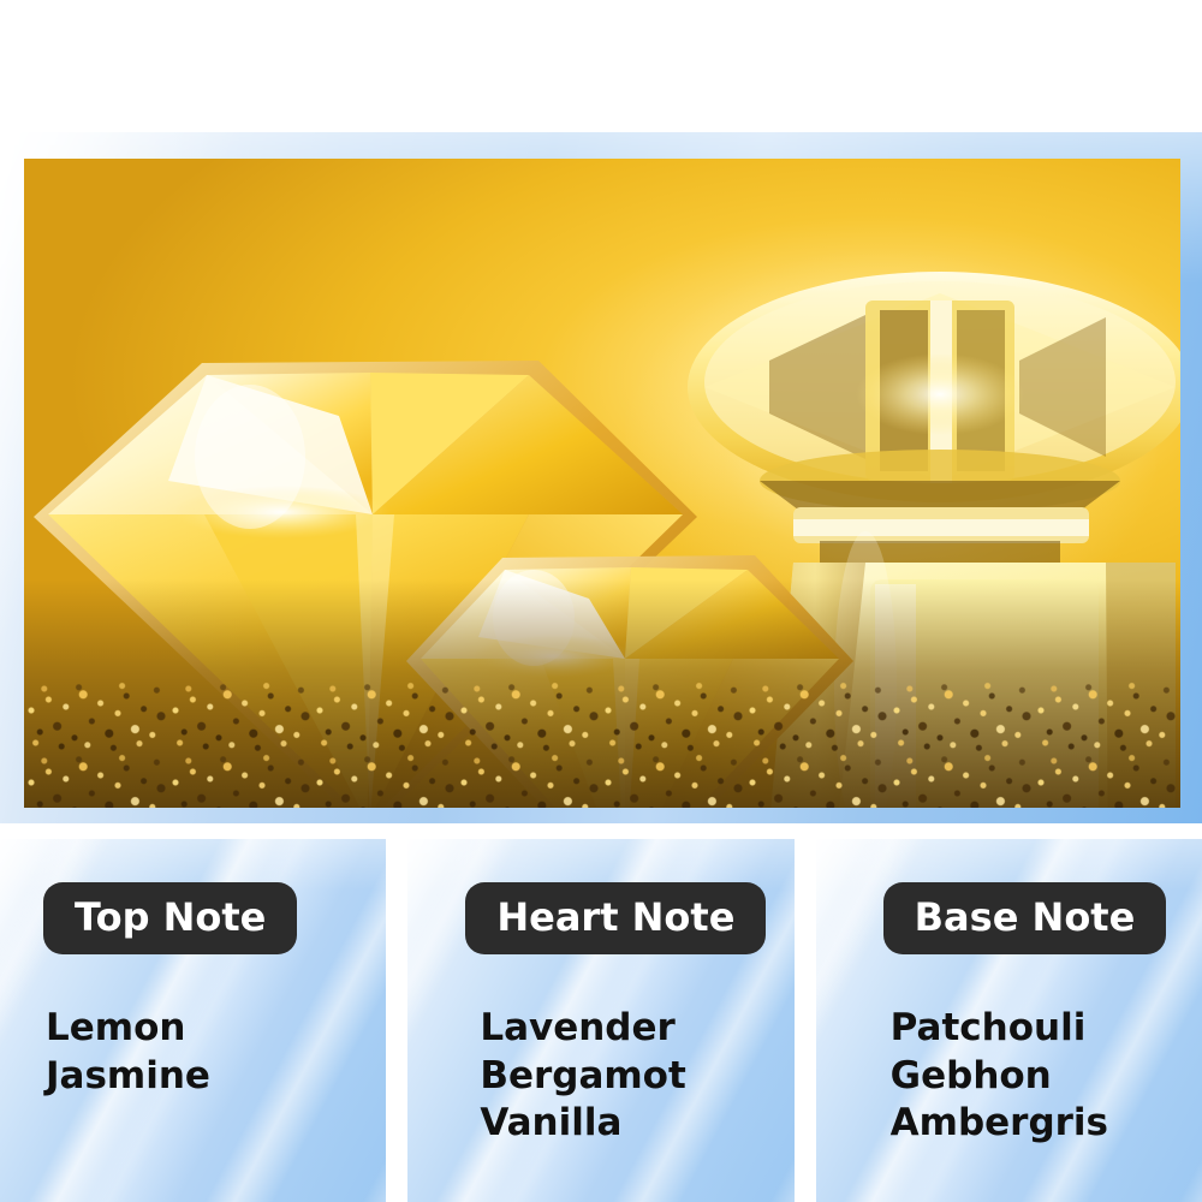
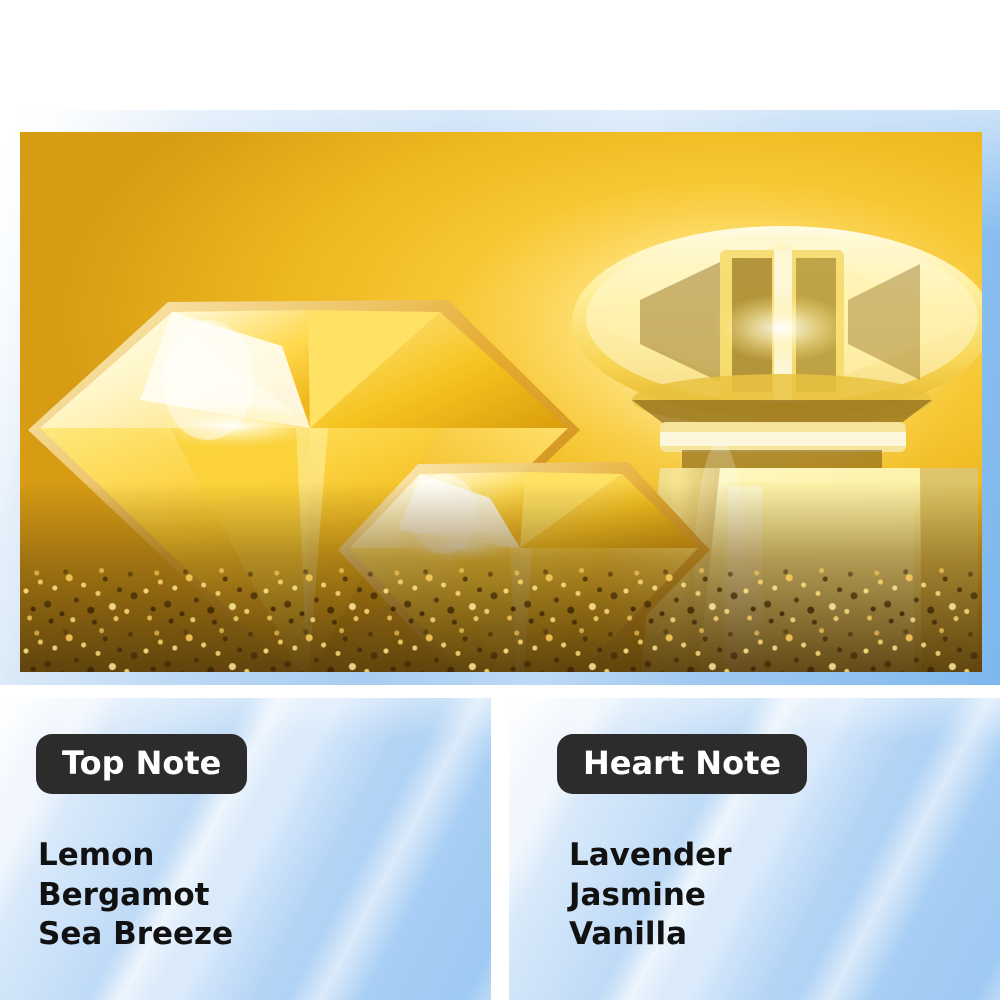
  Top Note
  Lemon
- Jasmine
+ Bergamot
+ Sea Breeze
  Heart Note
  Lavender
- Bergamot
+ Jasmine
  Vanilla
- Base Note
- Patchouli
- Gebhon
- Ambergris
